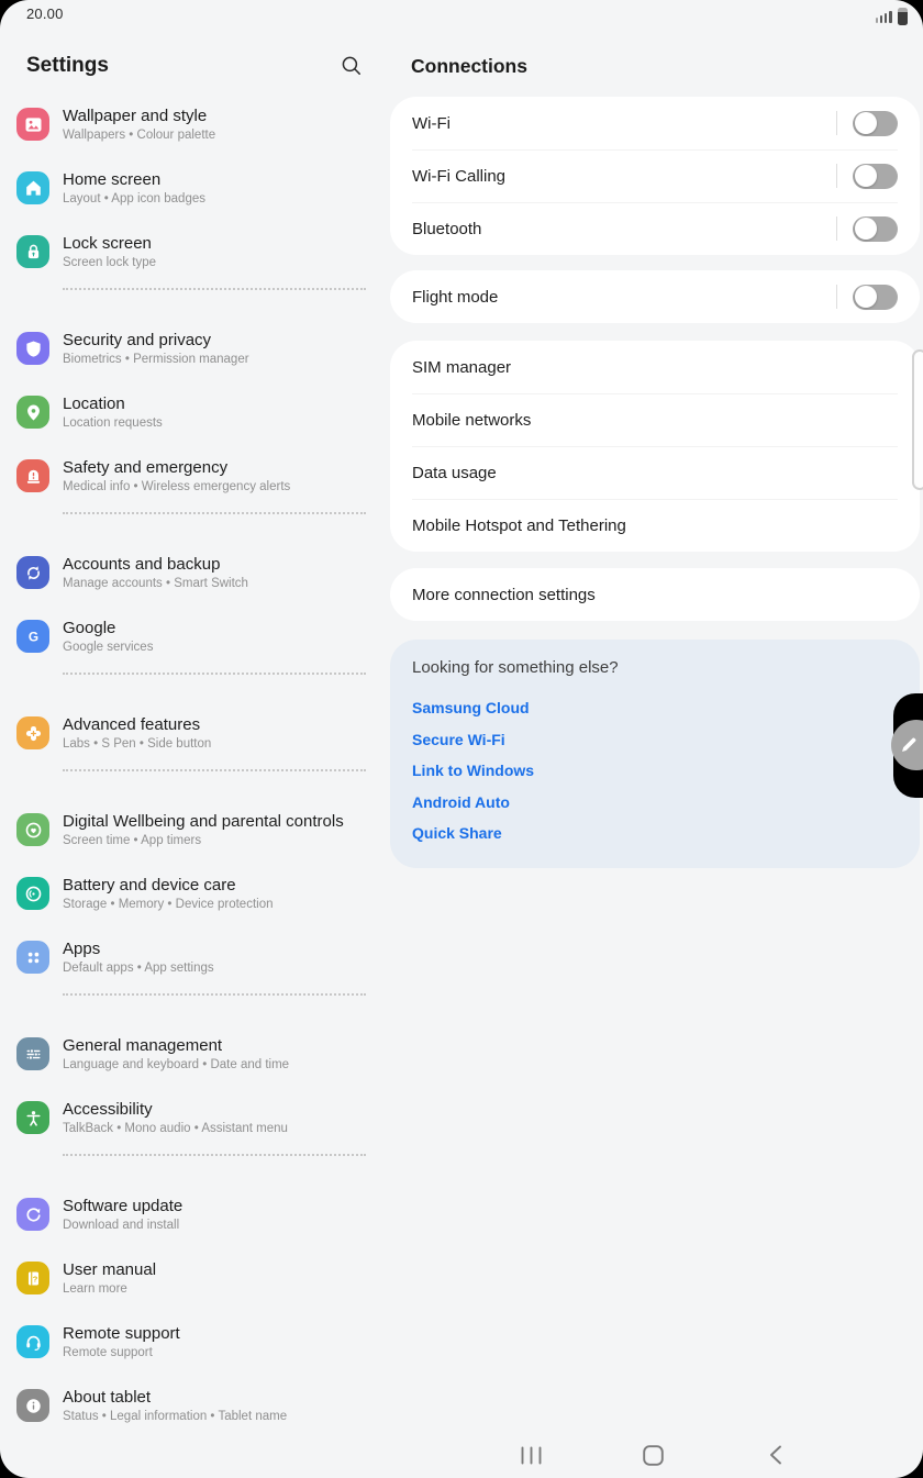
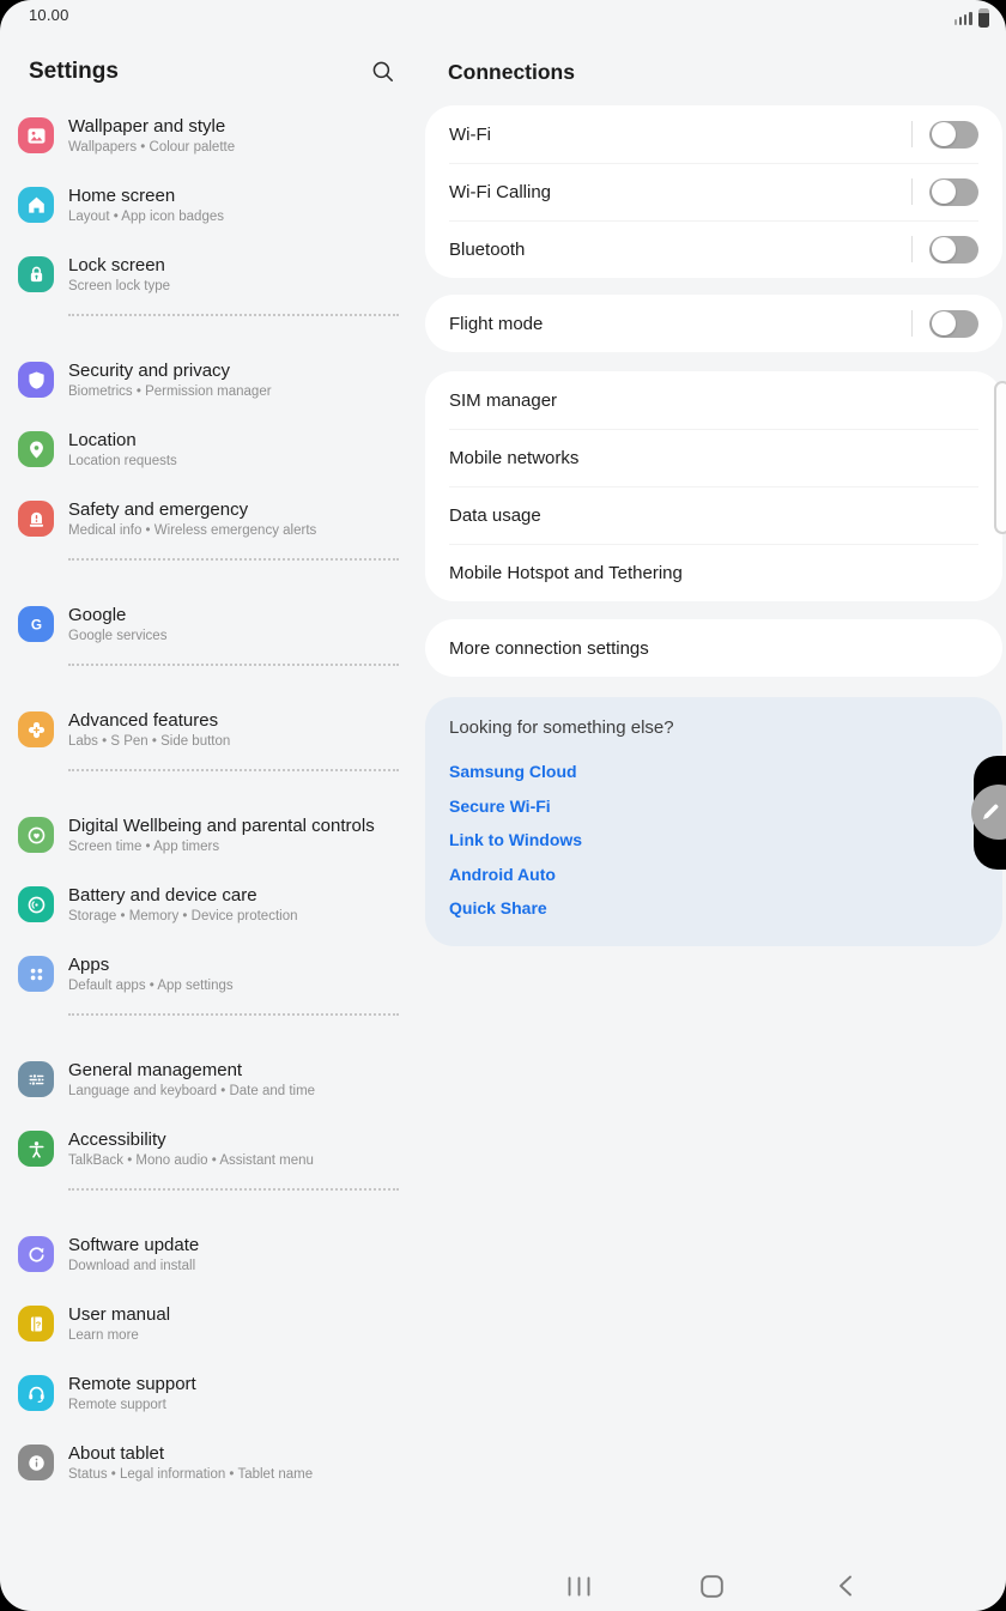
- 20.00
+ 10.00
  Settings
  Wallpaper and style
  Wallpapers • Colour palette
  Home screen
  Layout • App icon badges
  Lock screen
  Screen lock type
  Security and privacy
  Biometrics • Permission manager
  Location
  Location requests
  Safety and emergency
  Medical info • Wireless emergency alerts
- Accounts and backup
- Manage accounts • Smart Switch
  G
  Google
  Google services
  Advanced features
  Labs • S Pen • Side button
  Digital Wellbeing and parental controls
  Screen time • App timers
  Battery and device care
  Storage • Memory • Device protection
  Apps
  Default apps • App settings
  General management
  Language and keyboard • Date and time
  Accessibility
  TalkBack • Mono audio • Assistant menu
  Software update
  Download and install
  ?
  User manual
  Learn more
  Remote support
  Remote support
  About tablet
  Status • Legal information • Tablet name
  Connections
  Wi-Fi
  Wi-Fi Calling
  Bluetooth
  Flight mode
  SIM manager
  Mobile networks
  Data usage
  Mobile Hotspot and Tethering
  More connection settings
  Looking for something else?
  Samsung Cloud
  Secure Wi-Fi
  Link to Windows
  Android Auto
  Quick Share
